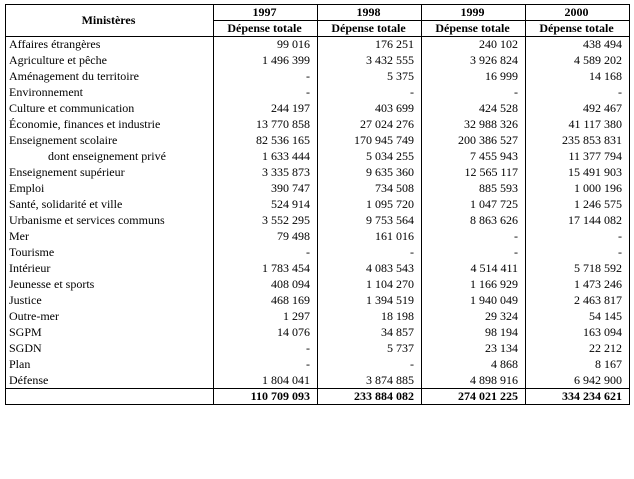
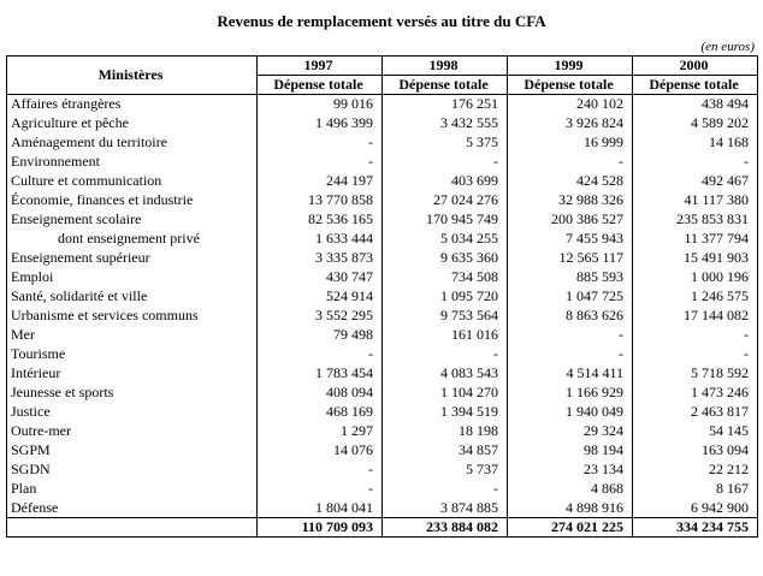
+ Revenus de remplacement versés au titre du CFA
+ (en euros)
  Ministères	1997	1998	1999	2000
  Dépense totale	Dépense totale	Dépense totale	Dépense totale
  Affaires étrangères	99 016	176 251	240 102	438 494
  Agriculture et pêche	1 496 399	3 432 555	3 926 824	4 589 202
  Aménagement du territoire	-	5 375	16 999	14 168
  Environnement	-	-	-	-
  Culture et communication	244 197	403 699	424 528	492 467
  Économie, finances et industrie	13 770 858	27 024 276	32 988 326	41 117 380
  Enseignement scolaire	82 536 165	170 945 749	200 386 527	235 853 831
  dont enseignement privé	1 633 444	5 034 255	7 455 943	11 377 794
  Enseignement supérieur	3 335 873	9 635 360	12 565 117	15 491 903
- Emploi	390 747	734 508	885 593	1 000 196
+ Emploi	430 747	734 508	885 593	1 000 196
  Santé, solidarité et ville	524 914	1 095 720	1 047 725	1 246 575
  Urbanisme et services communs	3 552 295	9 753 564	8 863 626	17 144 082
  Mer	79 498	161 016	-	-
  Tourisme	-	-	-	-
  Intérieur	1 783 454	4 083 543	4 514 411	5 718 592
  Jeunesse et sports	408 094	1 104 270	1 166 929	1 473 246
  Justice	468 169	1 394 519	1 940 049	2 463 817
  Outre-mer	1 297	18 198	29 324	54 145
  SGPM	14 076	34 857	98 194	163 094
  SGDN	-	5 737	23 134	22 212
  Plan	-	-	4 868	8 167
  Défense	1 804 041	3 874 885	4 898 916	6 942 900
- 	110 709 093	233 884 082	274 021 225	334 234 621
+ 	110 709 093	233 884 082	274 021 225	334 234 755
